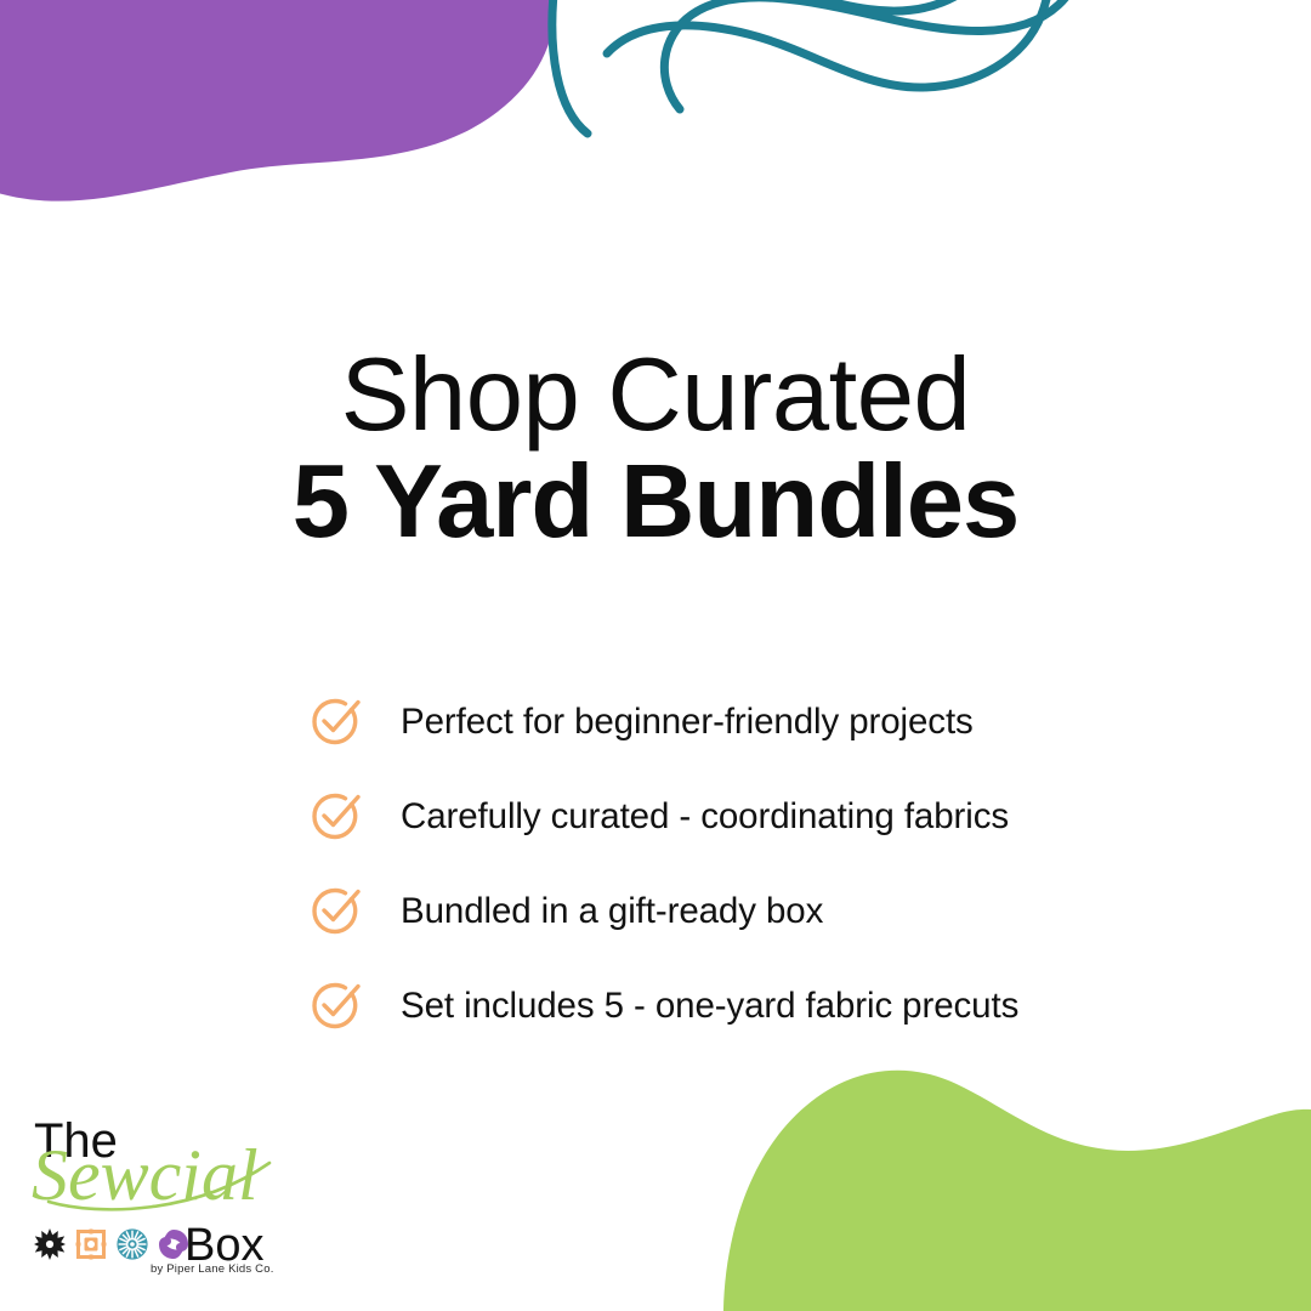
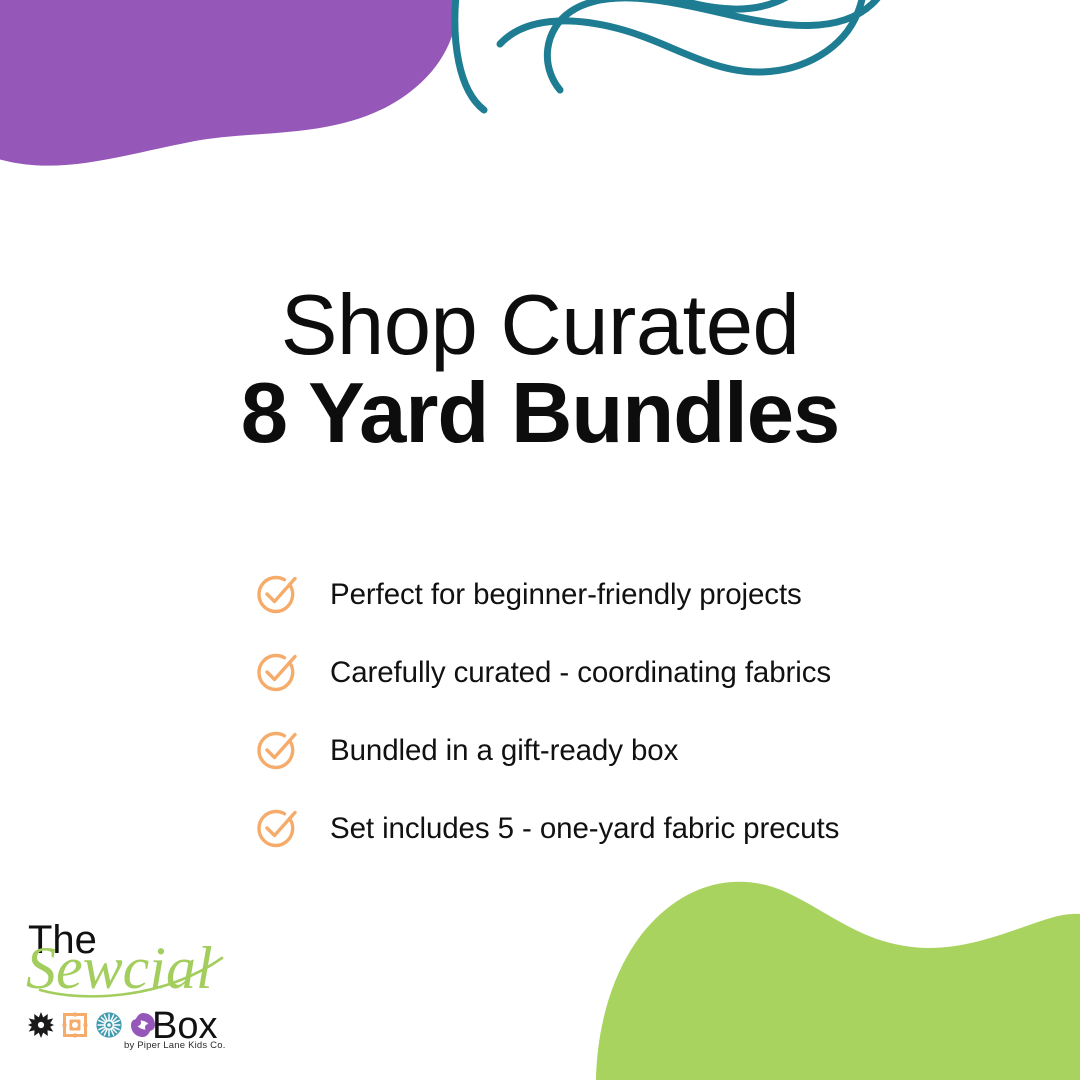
  Shop Curated
- 5 Yard Bundles
+ 8 Yard Bundles
  Perfect for beginner-friendly projects
  Carefully curated - coordinating fabrics
  Bundled in a gift-ready box
  Set includes 5 - one-yard fabric precuts
  The
  Sewcia
  Box
  by Piper Lane Kids Co.
